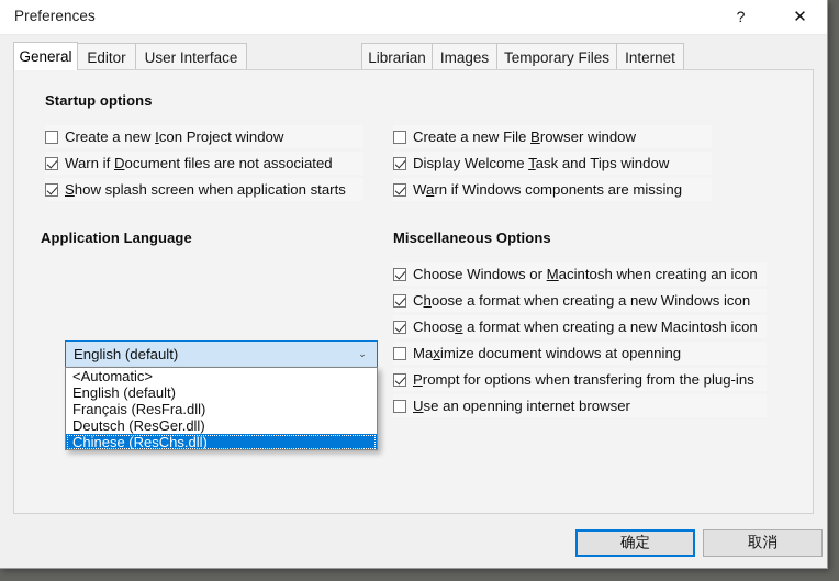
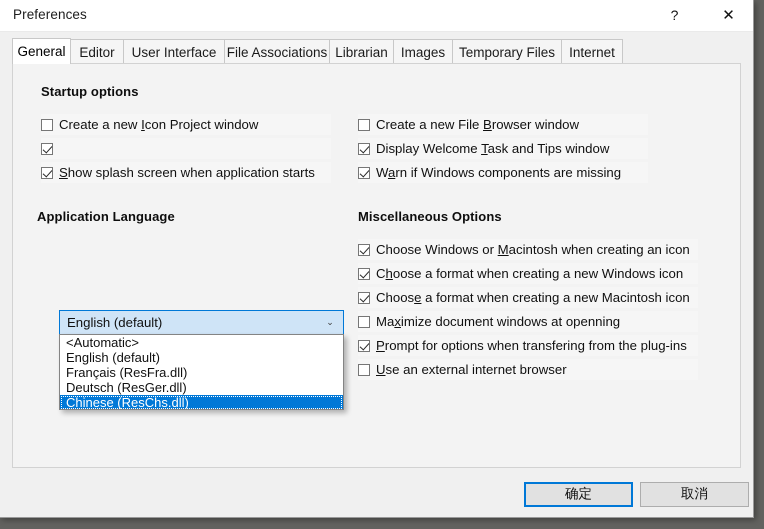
  Preferences
  ?
  ✕
  General
  Editor
  User Interface
+ File Associations
  Librarian
  Images
  Temporary Files
  Internet
  Startup options
  Create a new Icon Project window
- Warn if Document files are not associated
  Show splash screen when application starts
  Create a new File Browser window
  Display Welcome Task and Tips window
  Warn if Windows components are missing
  Application Language
  English (default)
  ⌄
  <Automatic>
  English (default)
  Français (ResFra.dll)
  Deutsch (ResGer.dll)
  Chinese (ResChs.dll)
  Miscellaneous Options
  Choose Windows or Macintosh when creating an icon
  Choose a format when creating a new Windows icon
  Choose a format when creating a new Macintosh icon
  Maximize document windows at openning
  Prompt for options when transfering from the plug-ins
- Use an openning internet browser
+ Use an external internet browser
  确定
  取消
